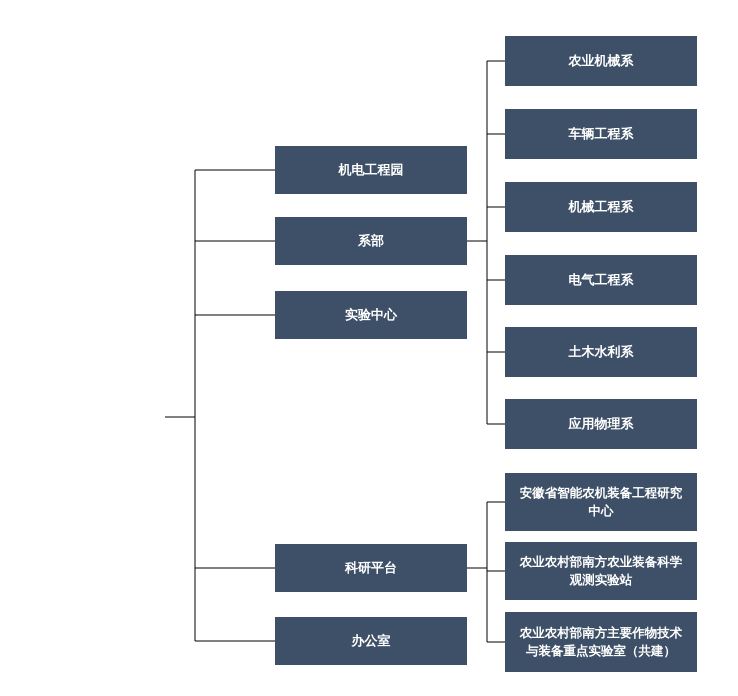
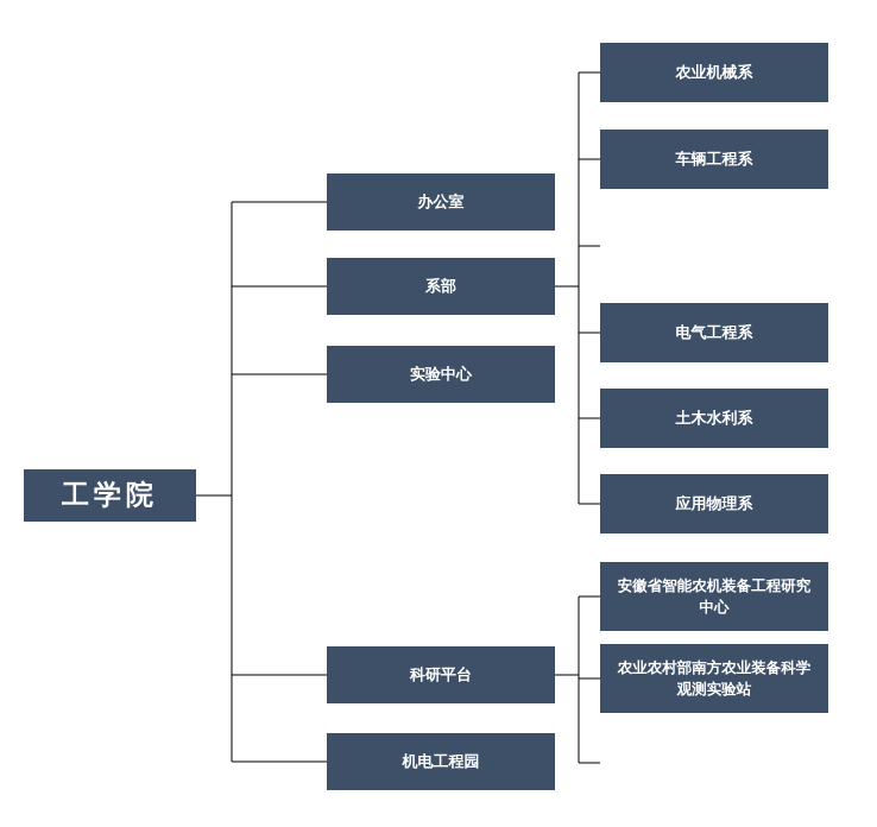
+ 工学院
- 机电工程园
+ 办公室
  系部
  实验中心
  科研平台
- 办公室
+ 机电工程园
  农业机械系
  车辆工程系
- 机械工程系
  电气工程系
  土木水利系
  应用物理系
  安徽省智能农机装备工程研究中心
  农业农村部南方农业装备科学观测实验站
- 农业农村部南方主要作物技术与装备重点实验室（共建）
